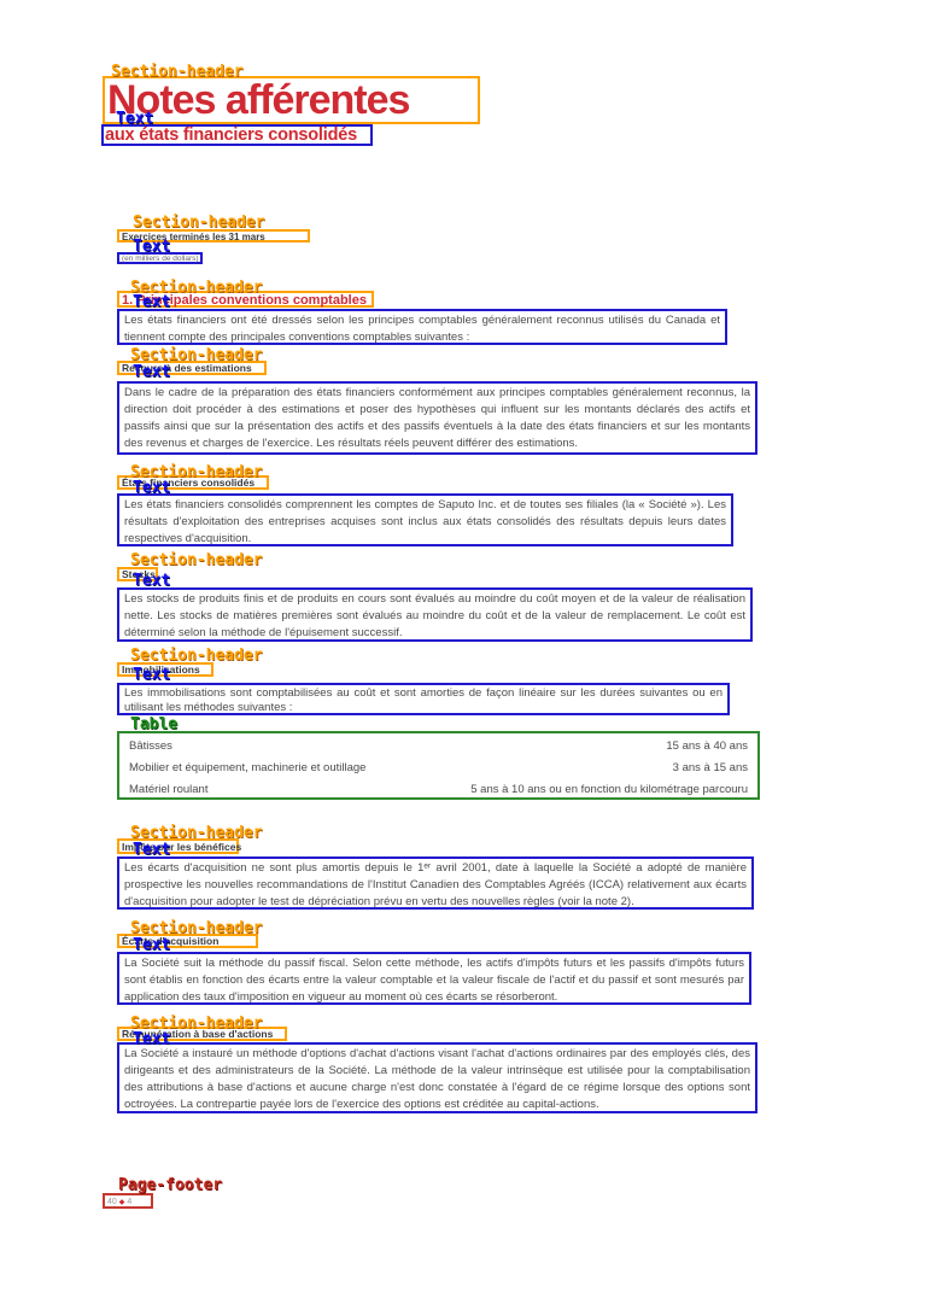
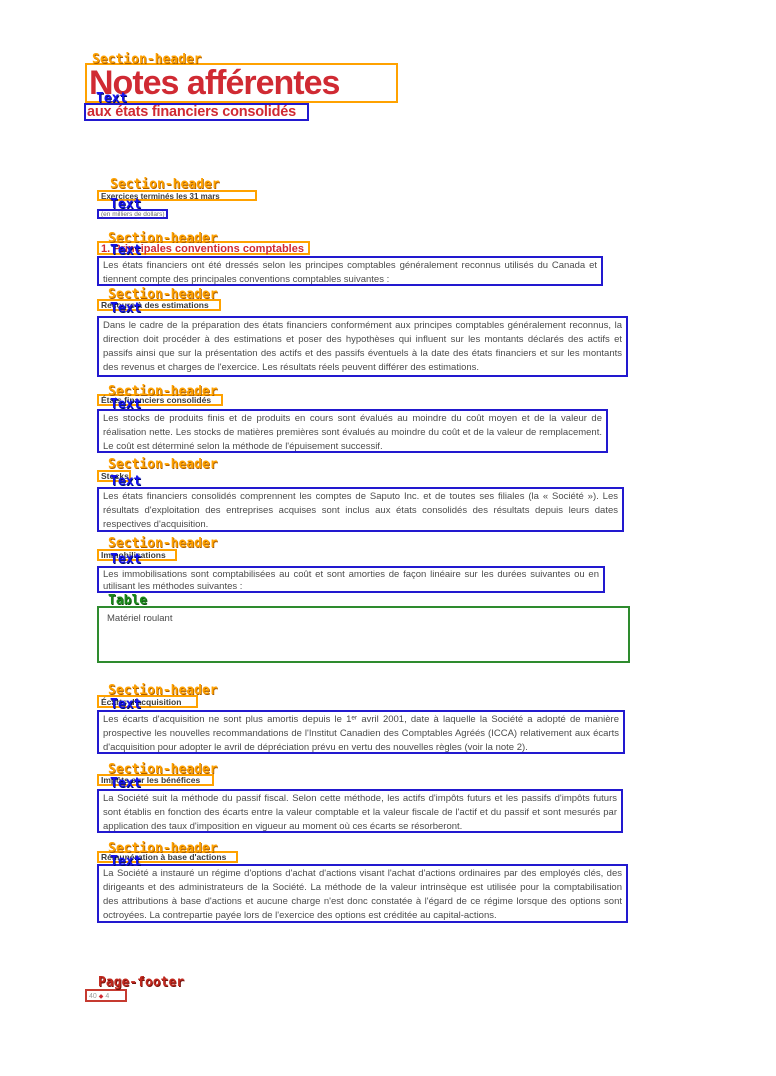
  Section-header
  Notes afférentes
  Text
  aux états financiers consolidés
  Section-header
  Exercices terminés les 31 mars
  Text
  Section-header
  1. Principales conventions comptables
  Text
  Les états financiers ont été dressés selon les principes comptables généralement reconnus utilisés du Canada et tiennent compte des principales conventions comptables suivantes :
  Section-header
  Recours à des estimations
  Text
  Dans le cadre de la préparation des états financiers conformément aux principes comptables généralement reconnus, la direction doit procéder à des estimations et poser des hypothèses qui influent sur les montants déclarés des actifs et passifs ainsi que sur la présentation des actifs et des passifs éventuels à la date des états financiers et sur les montants des revenus et charges de l'exercice. Les résultats réels peuvent différer des estimations.
  Section-header
  États financiers consolidés
  Text
- Les états financiers consolidés comprennent les comptes de Saputo Inc. et de toutes ses filiales (la « Société »). Les résultats d'exploitation des entreprises acquises sont inclus aux états consolidés des résultats depuis leurs dates respectives d'acquisition.
+ Les stocks de produits finis et de produits en cours sont évalués au moindre du coût moyen et de la valeur de réalisation nette. Les stocks de matières premières sont évalués au moindre du coût et de la valeur de remplacement. Le coût est déterminé selon la méthode de l'épuisement successif.
  Section-header
  Stocks
  Text
- Les stocks de produits finis et de produits en cours sont évalués au moindre du coût moyen et de la valeur de réalisation nette. Les stocks de matières premières sont évalués au moindre du coût et de la valeur de remplacement. Le coût est déterminé selon la méthode de l'épuisement successif.
+ Les états financiers consolidés comprennent les comptes de Saputo Inc. et de toutes ses filiales (la « Société »). Les résultats d'exploitation des entreprises acquises sont inclus aux états consolidés des résultats depuis leurs dates respectives d'acquisition.
  Section-header
  Immobilisations
  Text
  Les immobilisations sont comptabilisées au coût et sont amorties de façon linéaire sur les durées suivantes ou en utilisant les méthodes suivantes :
  Table
- Bâtisses
- 15 ans à 40 ans
- Mobilier et équipement, machinerie et outillage
- 3 ans à 15 ans
  Matériel roulant
- 5 ans à 10 ans ou en fonction du kilométrage parcouru
  Section-header
- Impôts sur les bénéfices
+ Écarts d'acquisition
  Text
- Les écarts d'acquisition ne sont plus amortis depuis le 1ᵉʳ avril 2001, date à laquelle la Société a adopté de manière prospective les nouvelles recommandations de l'Institut Canadien des Comptables Agréés (ICCA) relativement aux écarts d'acquisition pour adopter le test de dépréciation prévu en vertu des nouvelles règles (voir la note 2).
+ Les écarts d'acquisition ne sont plus amortis depuis le 1ᵉʳ avril 2001, date à laquelle la Société a adopté de manière prospective les nouvelles recommandations de l'Institut Canadien des Comptables Agréés (ICCA) relativement aux écarts d'acquisition pour adopter le avril de dépréciation prévu en vertu des nouvelles règles (voir la note 2).
  Section-header
- Écarts d'acquisition
+ Impôts sur les bénéfices
  Text
  La Société suit la méthode du passif fiscal. Selon cette méthode, les actifs d'impôts futurs et les passifs d'impôts futurs sont établis en fonction des écarts entre la valeur comptable et la valeur fiscale de l'actif et du passif et sont mesurés par application des taux d'imposition en vigueur au moment où ces écarts se résorberont.
  Section-header
  Rémunération à base d'actions
  Text
- La Société a instauré un méthode d'options d'achat d'actions visant l'achat d'actions ordinaires par des employés clés, des dirigeants et des administrateurs de la Société. La méthode de la valeur intrinsèque est utilisée pour la comptabilisation des attributions à base d'actions et aucune charge n'est donc constatée à l'égard de ce régime lorsque des options sont octroyées. La contrepartie payée lors de l'exercice des options est créditée au capital-actions.
+ La Société a instauré un régime d'options d'achat d'actions visant l'achat d'actions ordinaires par des employés clés, des dirigeants et des administrateurs de la Société. La méthode de la valeur intrinsèque est utilisée pour la comptabilisation des attributions à base d'actions et aucune charge n'est donc constatée à l'égard de ce régime lorsque des options sont octroyées. La contrepartie payée lors de l'exercice des options est créditée au capital-actions.
  Page-footer
